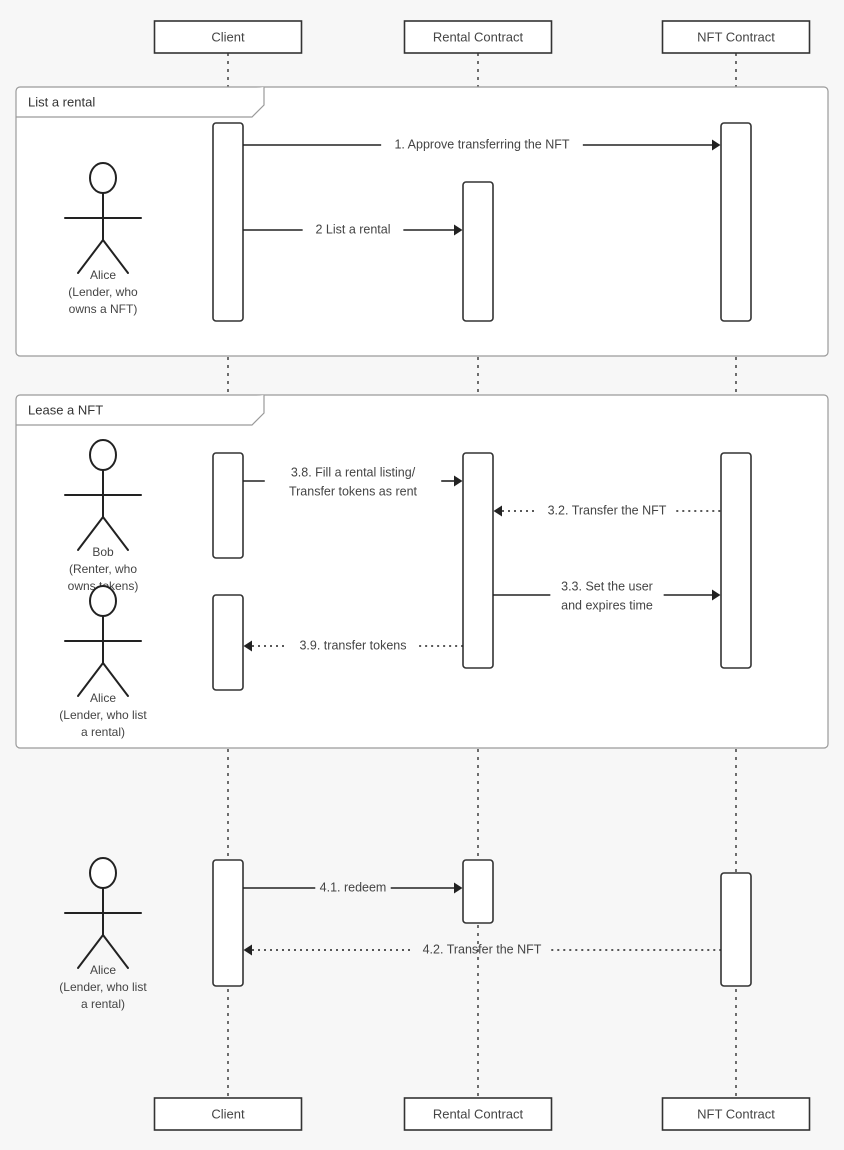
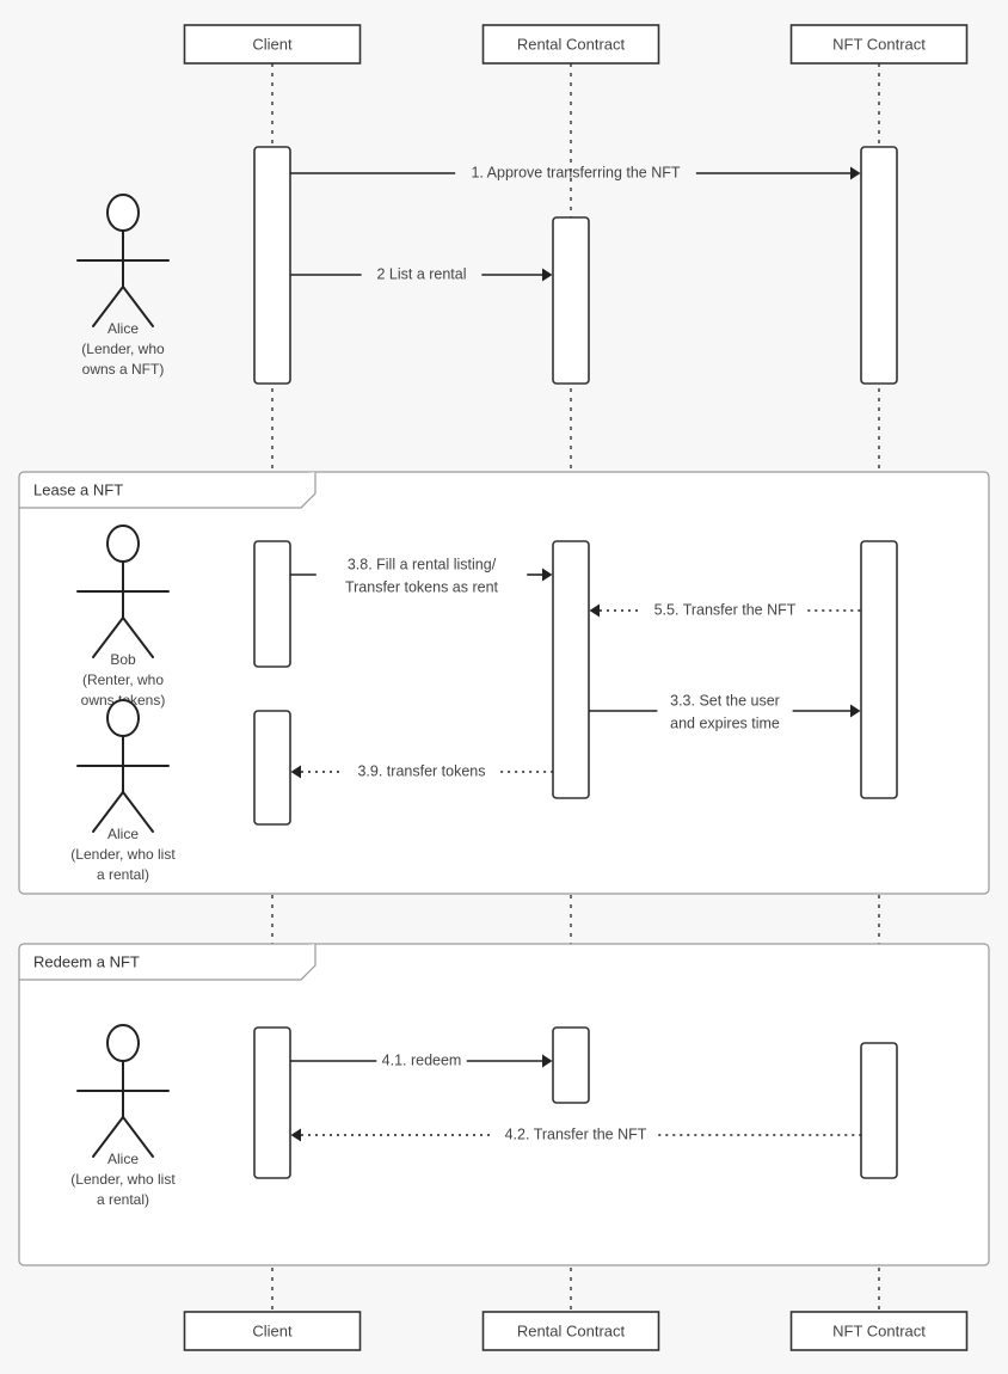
- List a rental
  Lease a NFT
+ Redeem a NFT
  Alice
  (Lender, who
  owns a NFT)
  Bob
  (Renter, who
  ownskens)
  Alice
  (Lender, who list
  a rental)
  Alice
  (Lender, who list
  a rental)
  1. Approve transferring the NFT
  2 List a rental
  3.8. Fill a rental listing/
  Transfer tokens as rent
- 3.2. Transfer the NFT
+ 5.5. Transfer the NFT
  3.3. Set the user
  and expires time
  3.9. transfer tokens
  4.1. redeem
  4.2. Transfer the NFT
  Client
  Rental Contract
  NFT Contract
  Client
  Rental Contract
  NFT Contract
